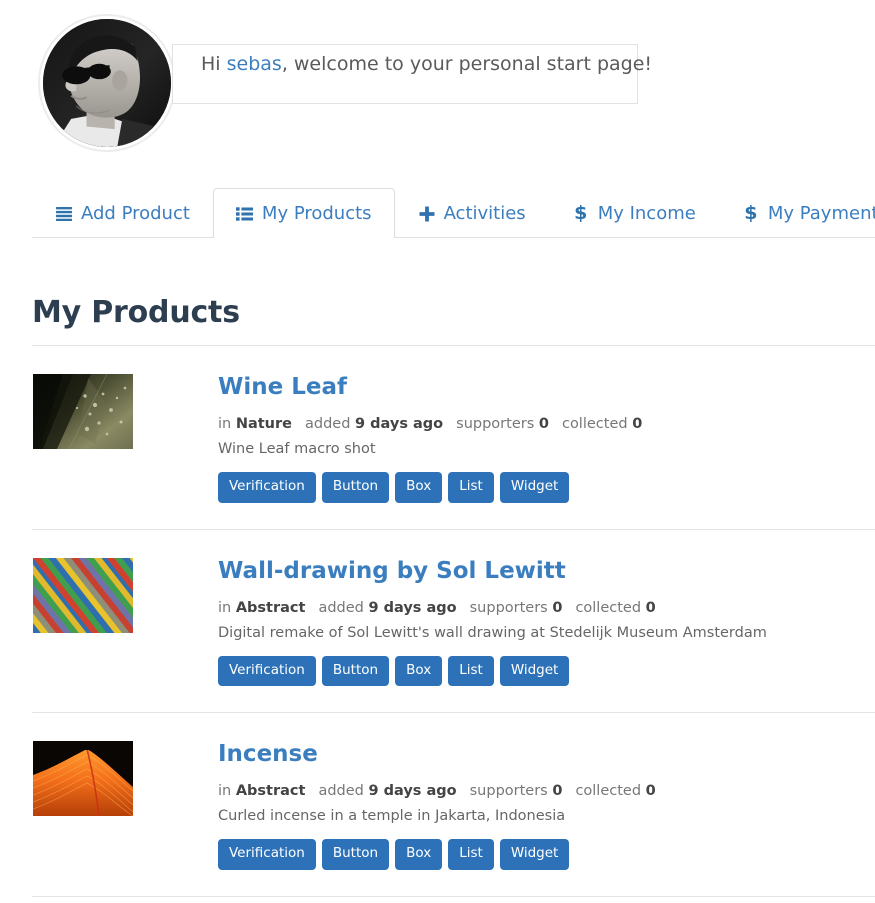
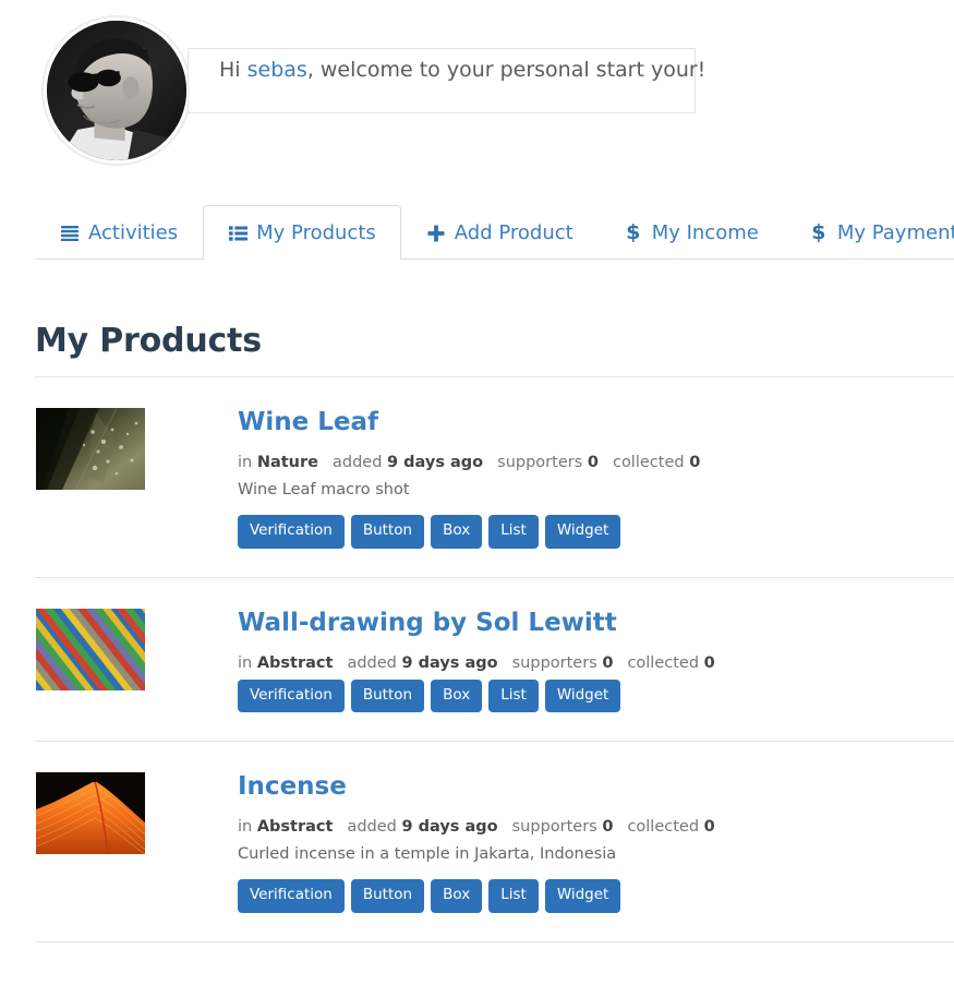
- Hi sebas, welcome to your personal start page!
+ Hi sebas, welcome to your personal start your!
- Add Product
+ Activities
  My Products
- Activities
+ Add Product
  $
  My Income
  $
  My Paymen
  My Products
  Wine Leaf
  in Nature added 9 days ago supporters 0 collected 0
  Wine Leaf macro shot
  Verification
  Button
  Box
  List
  Widget
  Wall-drawing by Sol Lewitt
  in Abstract added 9 days ago supporters 0 collected 0
- Digital remake of Sol Lewitt's wall drawing at Stedelijk Museum Amsterdam
  Verification
  Button
  Box
  List
  Widget
  Incense
  in Abstract added 9 days ago supporters 0 collected 0
  Curled incense in a temple in Jakarta, Indonesia
  Verification
  Button
  Box
  List
  Widget
